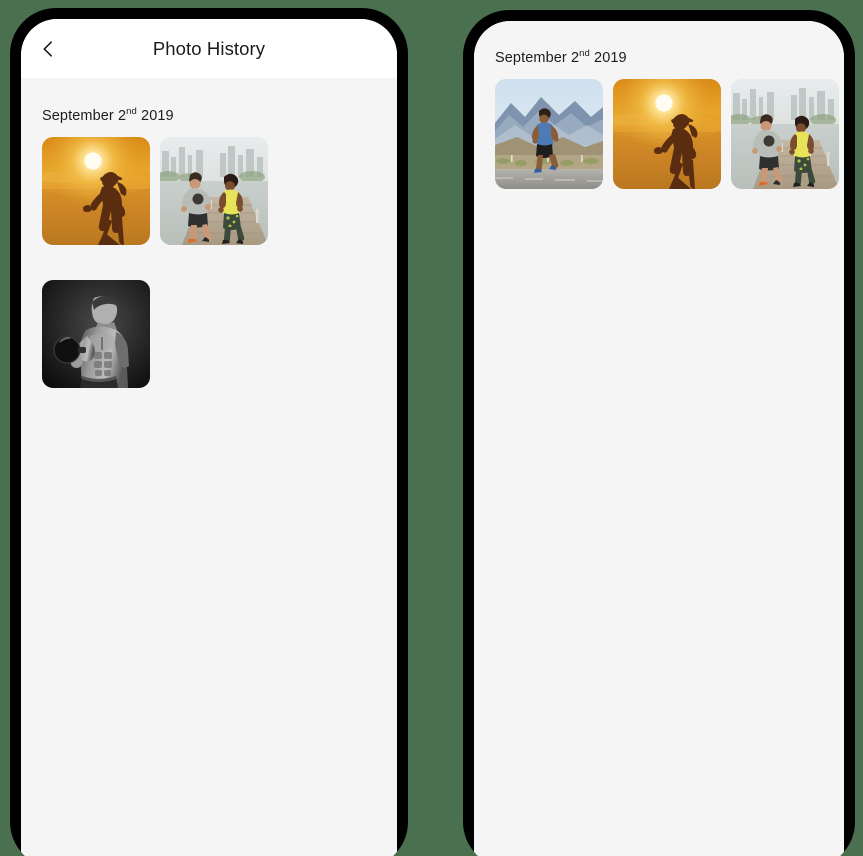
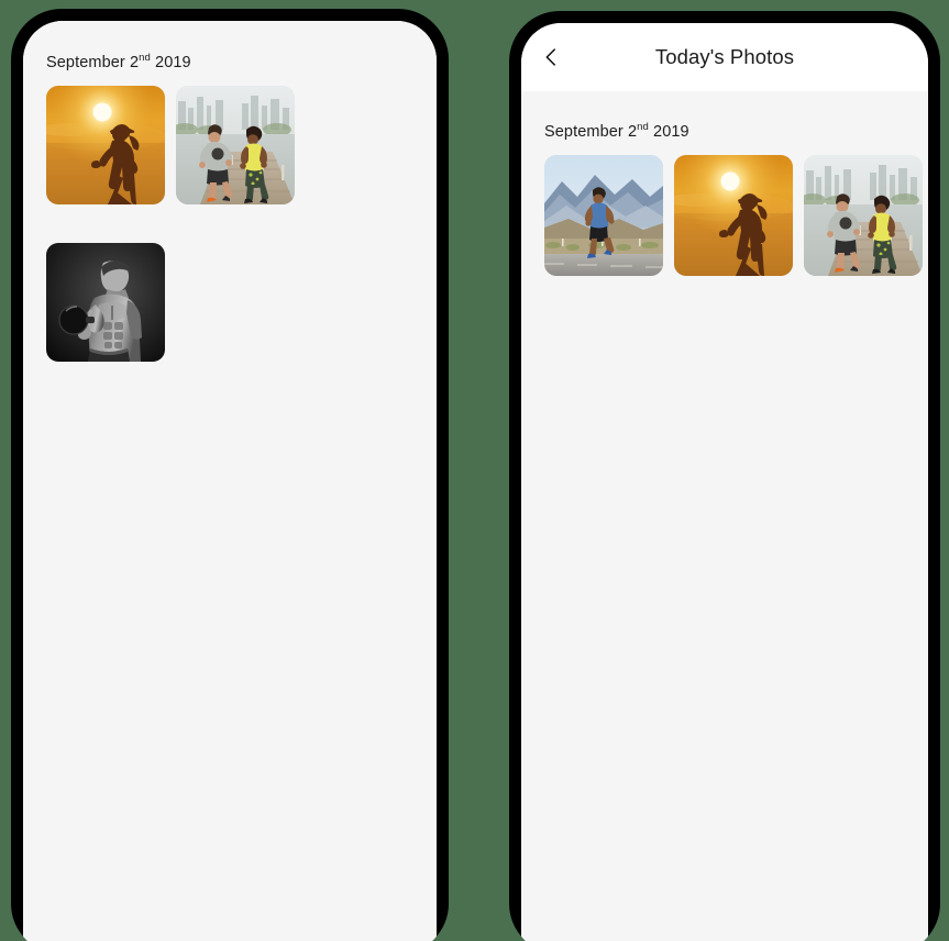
- Photo History
  September 2nd 2019
+ Today's Photos
  September 2nd 2019
